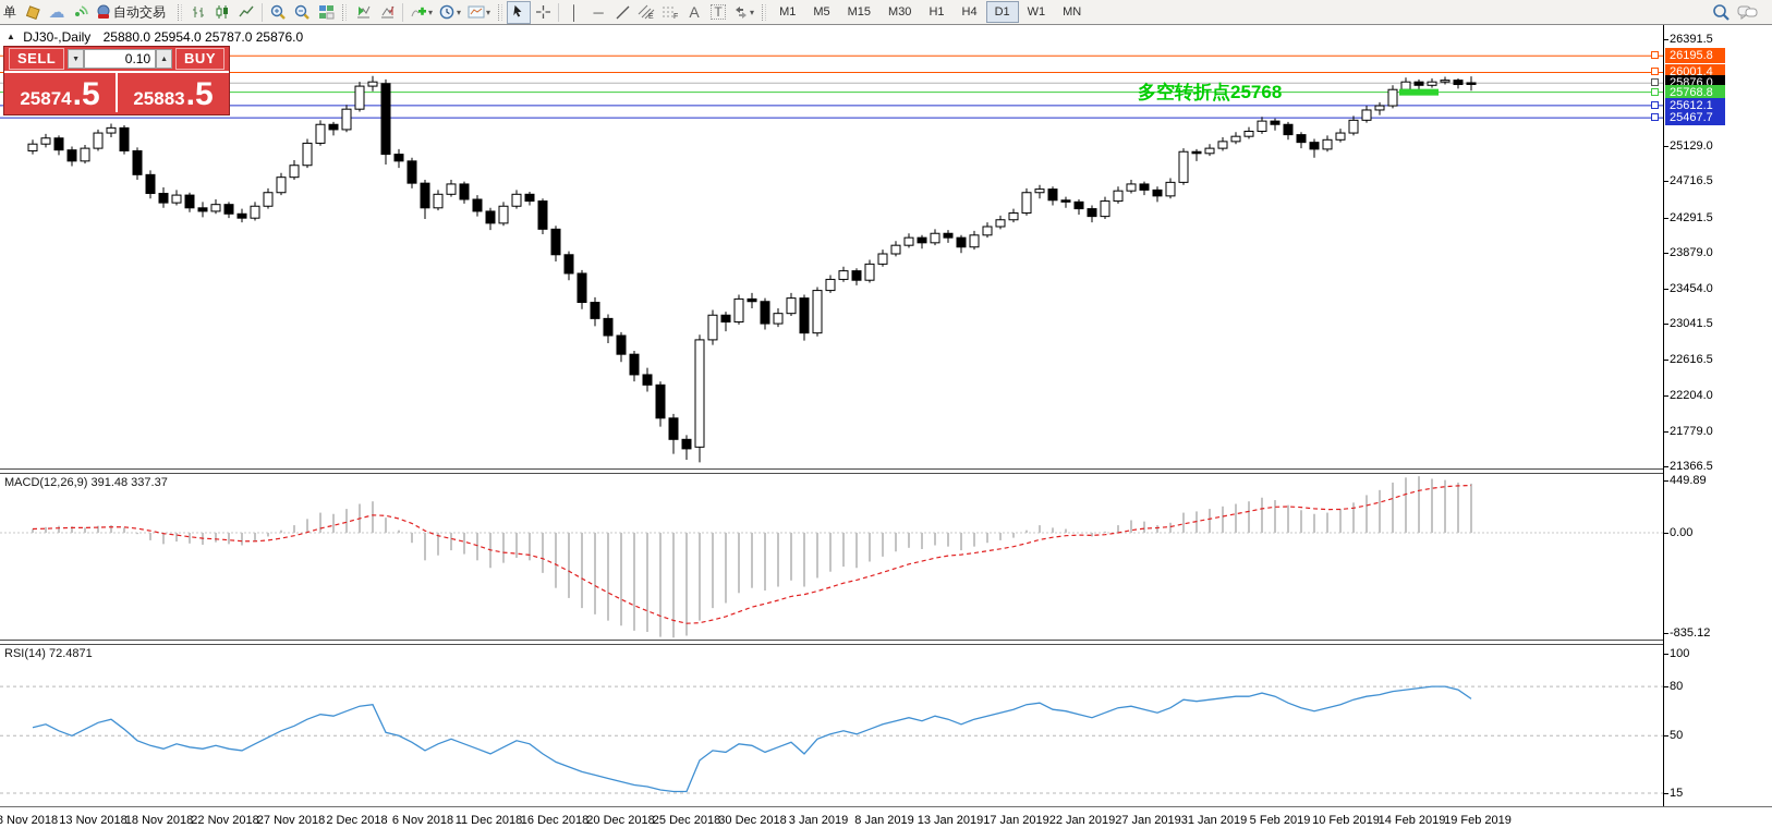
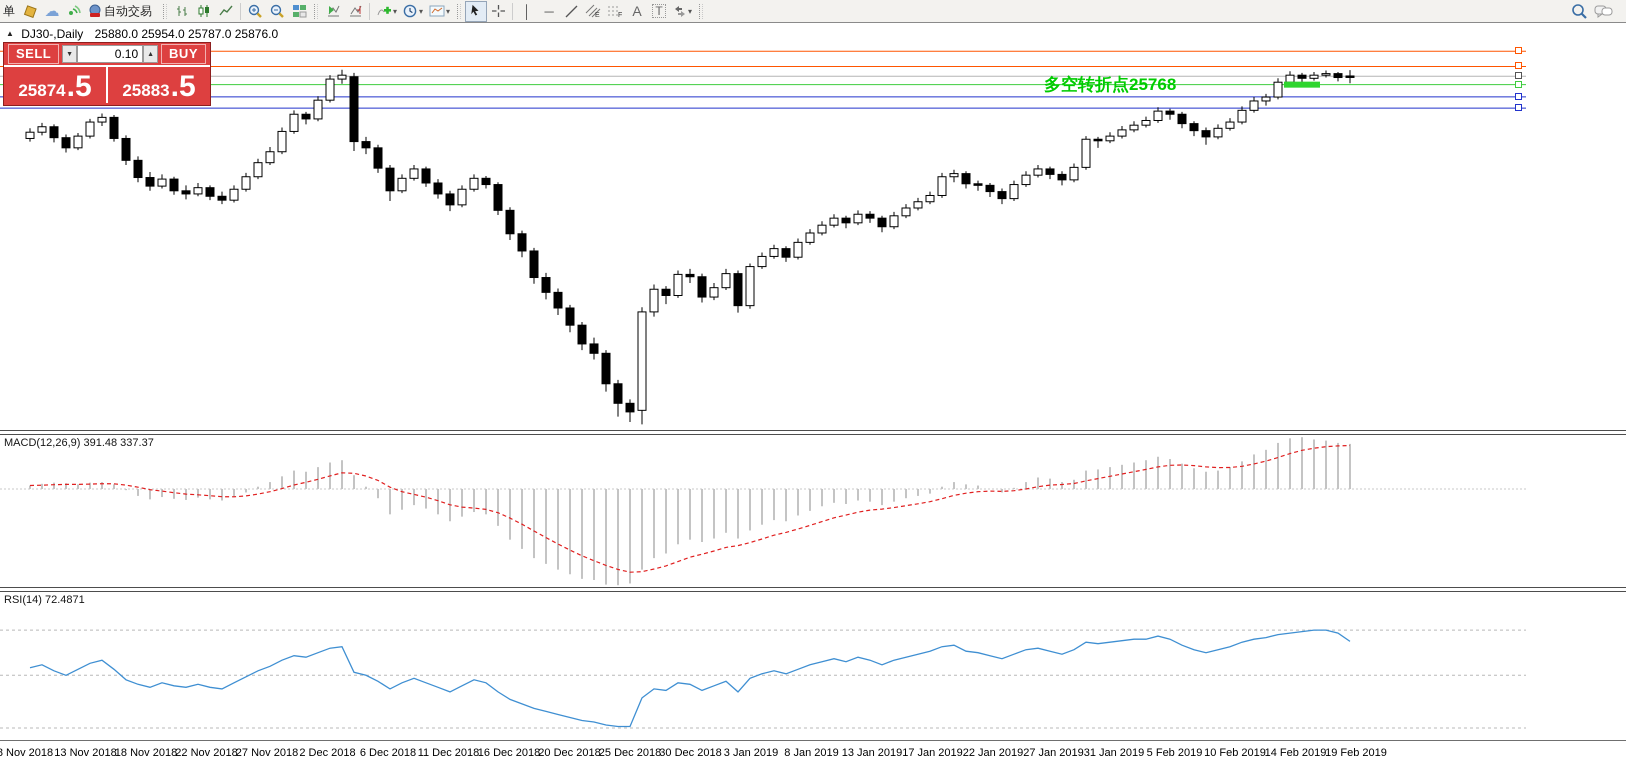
  单
  ☁
  自动交易
  ▾
  ▾
  ▾
  │
  ─
  A
  T
  ▾
- M1
- M5
- M15
- M30
- H1
- H4
- D1
- W1
- MN
  ▲ DJ30-,Daily 25880.0 25954.0 25787.0 25876.0
  SELL
  0.10
  BUY
  25874
  .5
  25883
  .5
  多空转折点25768
  MACD(12,26,9) 391.48 337.37
  RSI(14) 72.4871
- 26391.5
- 25129.0
- 24716.5
- 24291.5
- 23879.0
- 23454.0
- 23041.5
- 22616.5
- 22204.0
- 21779.0
- 21366.5
- 449.89
- 0.00
- -835.12
- 100
- 80
- 50
- 15
- 26195.8
- 26001.4
- 25876.0
- 25768.8
- 25612.1
- 25467.7
  Nov 2018
  13 Nov 2018
  18 Nov 2018
  22 Nov 2018
  27 Nov 2018
  2 Dec 2018
- 6 Nov 2018
+ 6 Dec 2018
  11 Dec 2018
  16 Dec 2018
  20 Dec 2018
  25 Dec 2018
  30 Dec 2018
  3 Jan 2019
  8 Jan 2019
  13 Jan 2019
  17 Jan 2019
  22 Jan 2019
  27 Jan 2019
  31 Jan 2019
  5 Feb 2019
  10 Feb 2019
  14 Feb 2019
  19 Feb 2019
